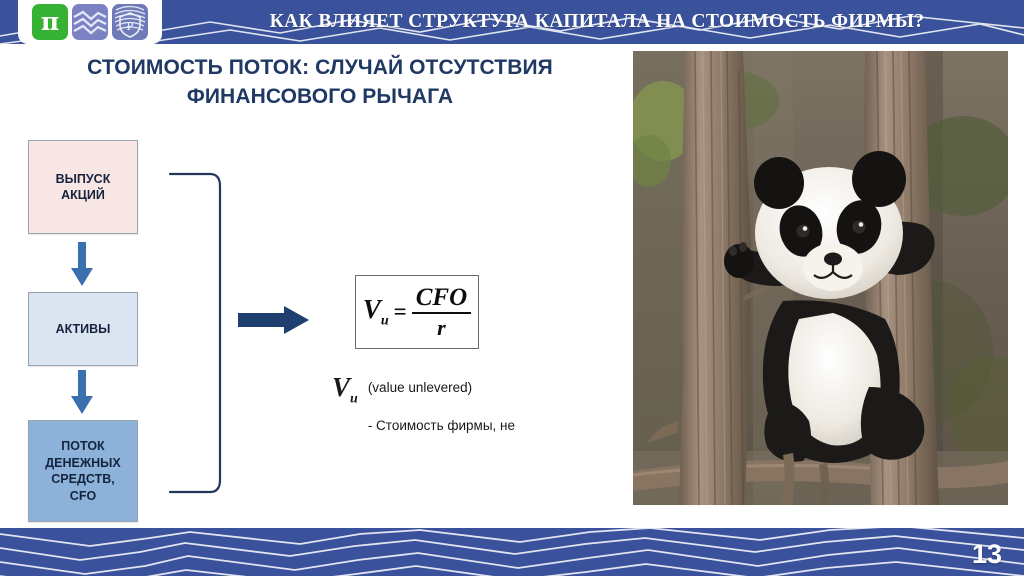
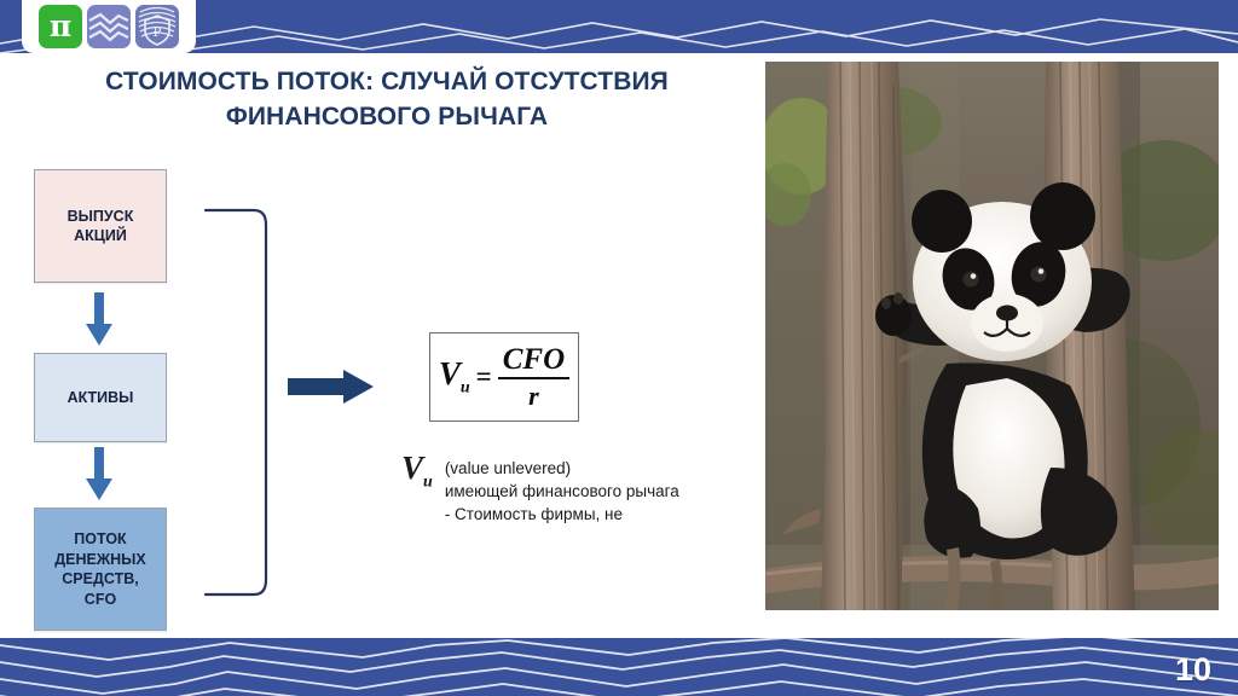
  π
  ₽
- КАК ВЛИЯЕТ СТРУКТУРА КАПИТАЛА НА СТОИМОСТЬ ФИРМЫ?
  СТОИМОСТЬ ПОТОК: СЛУЧАЙ ОТСУТСТВИЯ ФИНАНСОВОГО РЫЧАГА
  ВЫПУСК
  АКЦИЙ
  АКТИВЫ
  ПОТОК
  ДЕНЕЖНЫХ
  СРЕДСТВ,
  CFO
  Vu
  =
  CFO
  r
  Vu
  (value unlevered)
+ имеющей финансового рычага
  - Стоимость фирмы, не
- 13
+ 10
